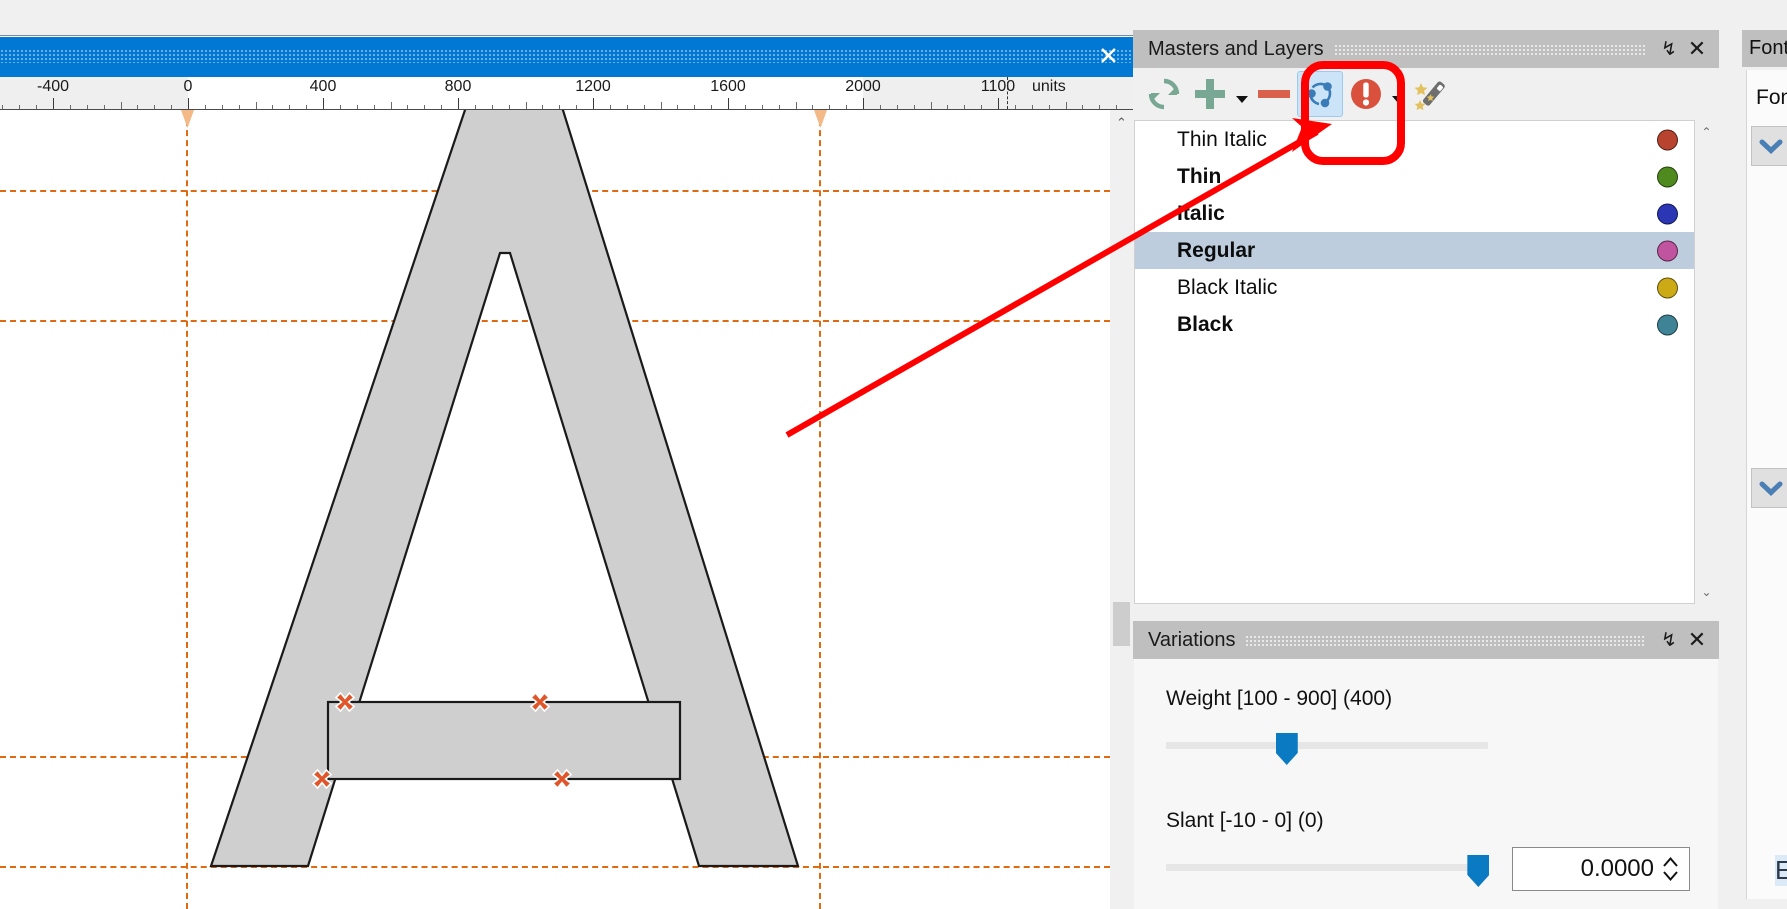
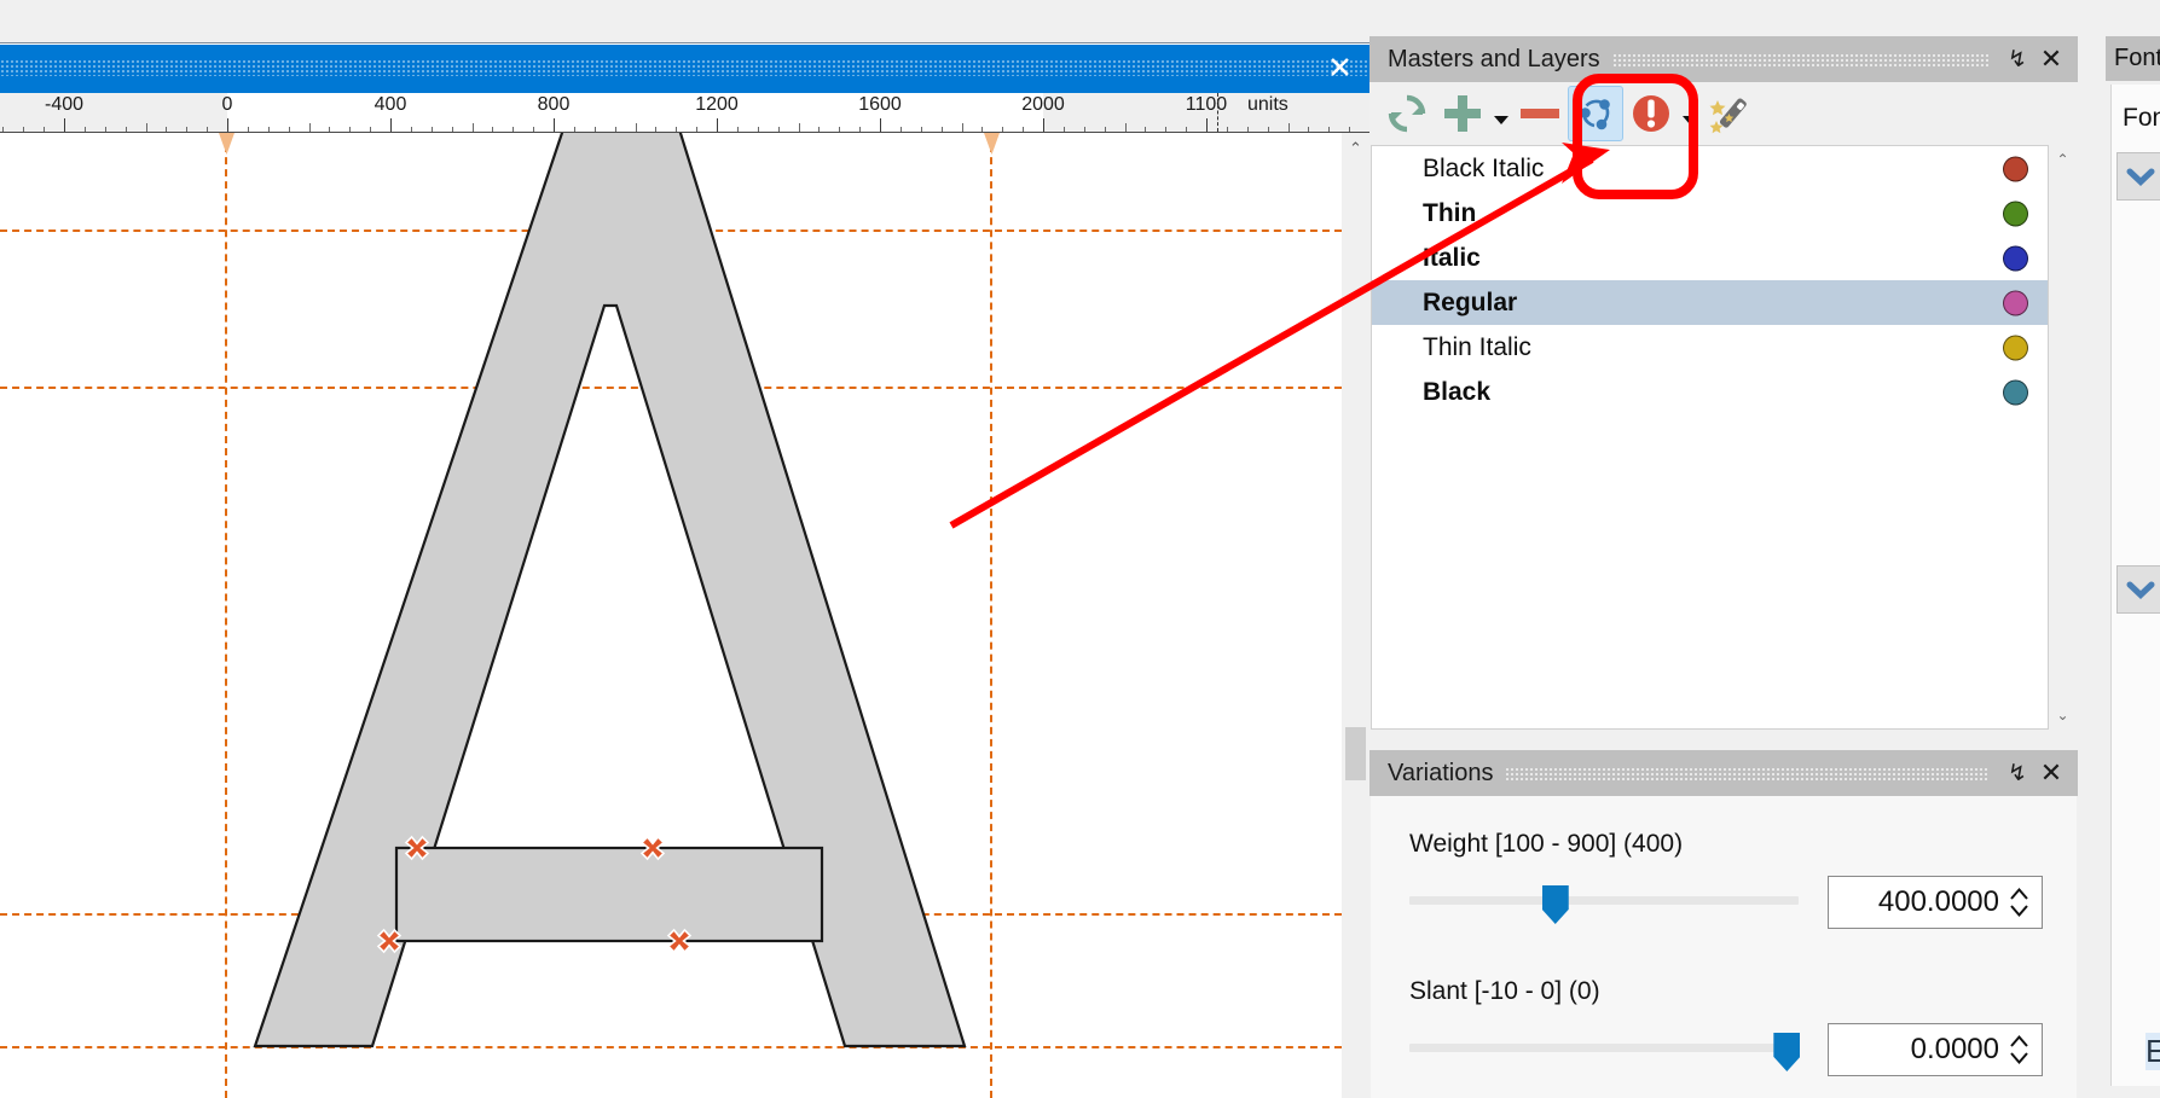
  ✕
  -400
  0
  400
  800
  1200
  1600
  2000
  1100
  units
  ⌃
  Masters and Layers
  ↯
  ✕
- Thin Italic
+ Black Italic
  Thin
  talic
  Regular
- Black Italic
+ Thin Italic
  Black
  ⌃
  ⌄
  Variations
  ↯
  ✕
  Weight [100 - 900] (400)
+ 400.0000
  Slant [-10 - 0] (0)
  0.0000
  Font
  Fon
  E
